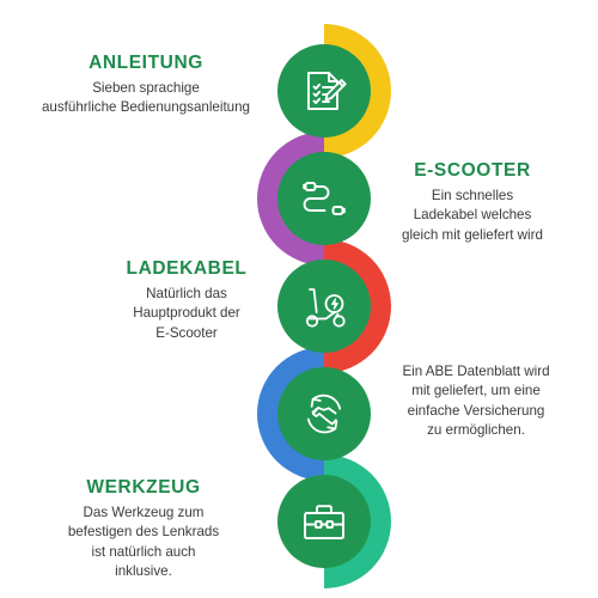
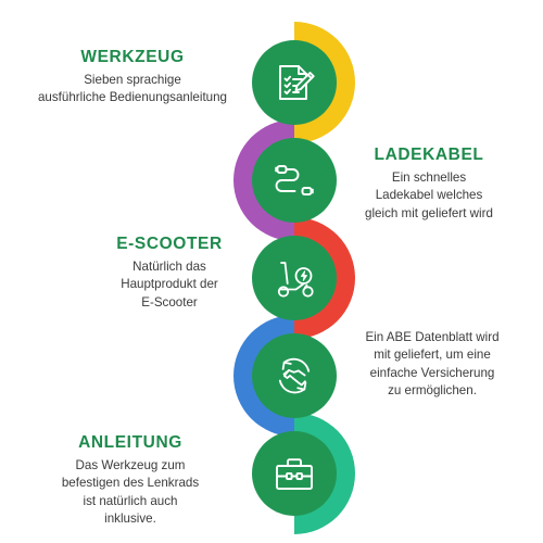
- ANLEITUNG
+ WERKZEUG
  Sieben sprachige
  ausführliche Bedienungsanleitung
- E-SCOOTER
+ LADEKABEL
  Ein schnelles
  Ladekabel welches
  gleich mit geliefert wird
- LADEKABEL
+ E-SCOOTER
  Natürlich das
  Hauptprodukt der
  E-Scooter
  Ein ABE Datenblatt wird
  mit geliefert, um eine
  einfache Versicherung
  zu ermöglichen.
- WERKZEUG
+ ANLEITUNG
  Das Werkzeug zum
  befestigen des Lenkrads
  ist natürlich auch
  inklusive.
